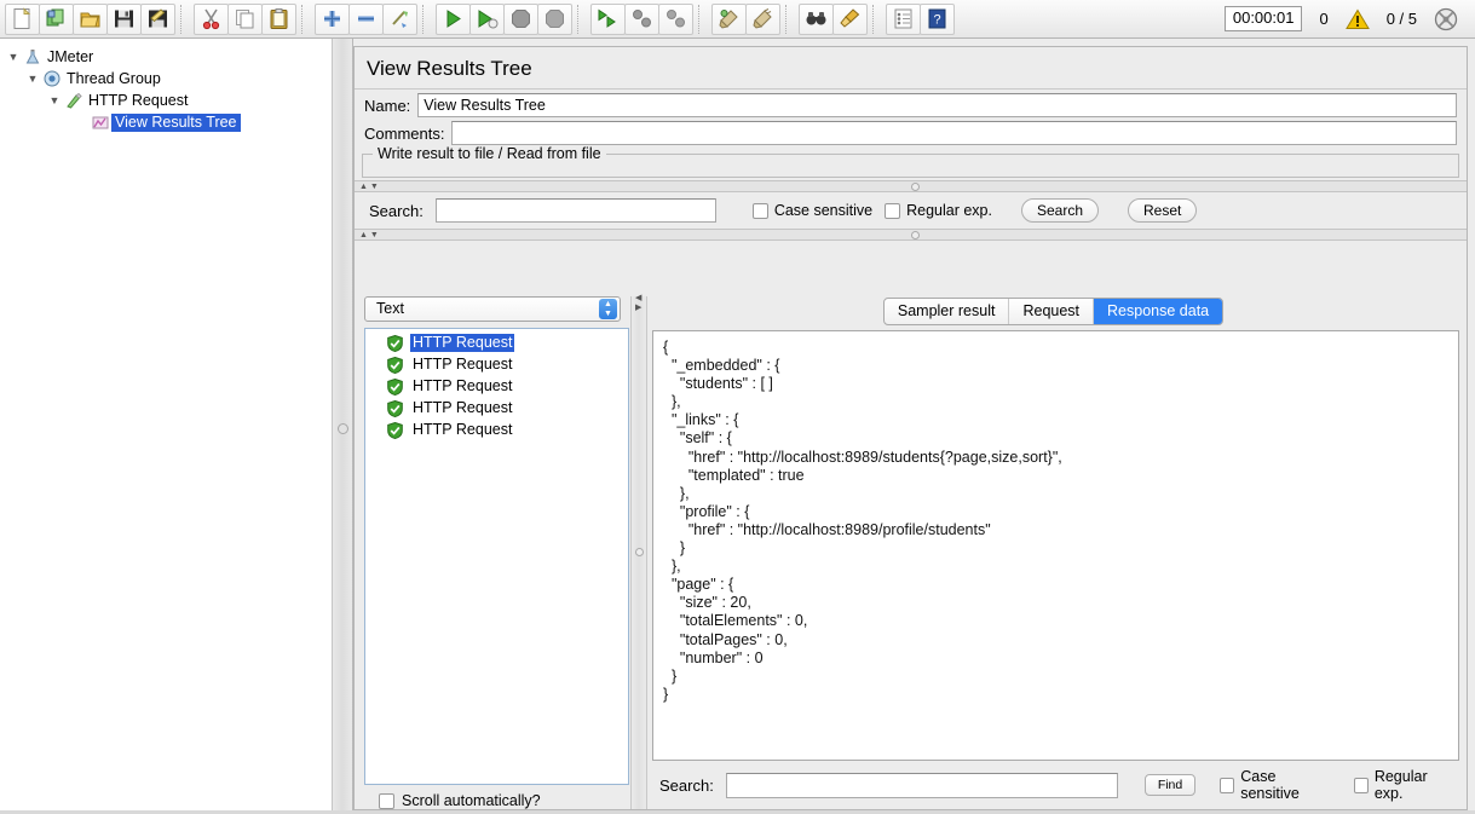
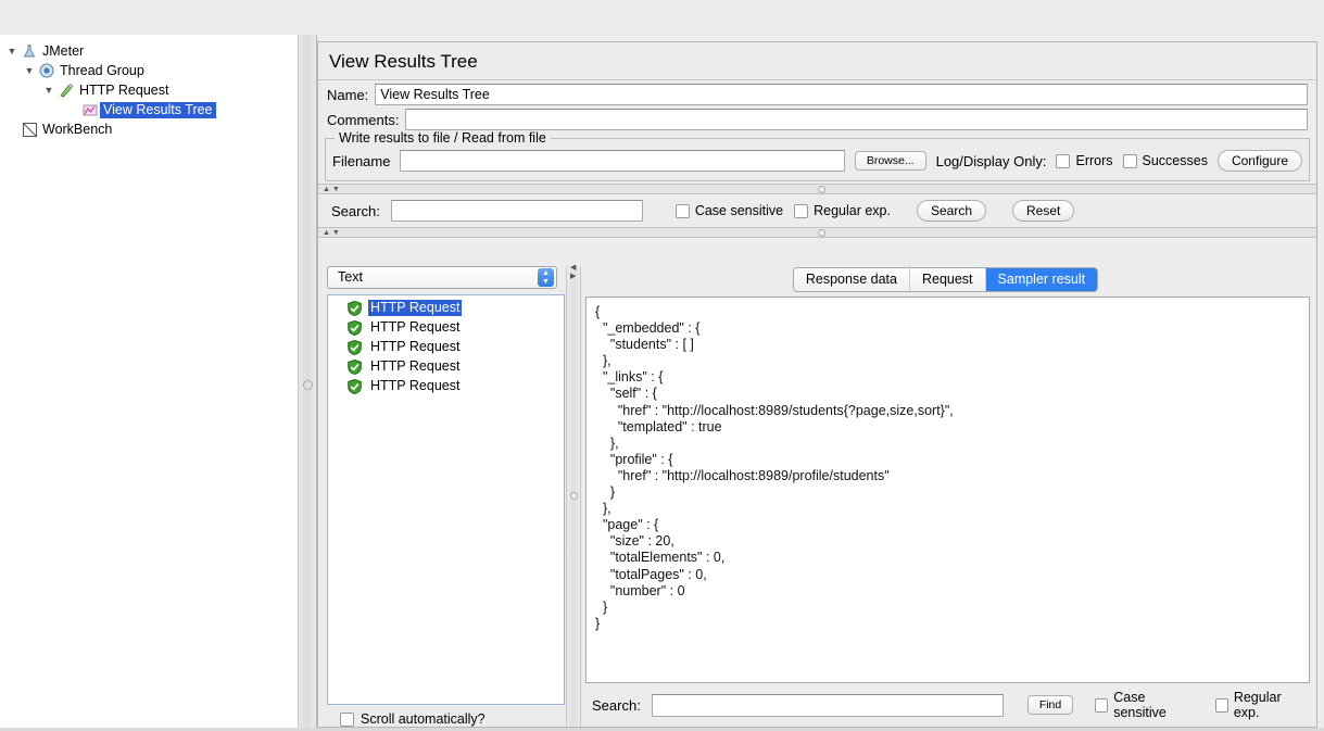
- ?
- 00:00:01
- 0
- 0 / 5
  ▼
  JMeter
  ▼
  Thread Group
  ▼
  HTTP Request
  View Results Tree
+ WorkBench
  View Results Tree
  Name:
  View Results Tree
  Comments:
- Write result to file / Read from file
+ Write results to file / Read from file
+ Filename
+ Browse...
+ Log/Display Only:
+ Errors
+ Successes
+ Configure
  Search:
  Case sensitive
  Regular exp.
  Search
  Reset
  Text
  HTTP Request
  HTTP Request
  HTTP Request
  HTTP Request
  HTTP Request
  Scroll automatically?
- Sampler result
+ Response data
  Request
- Response data
+ Sampler result
  {
  "_embedded" : {
  "students" : [ ]
  },
  "_links" : {
  "self" : {
  "href" : "http://localhost:8989/students{?page,size,sort}",
  "templated" : true
  },
  "profile" : {
  "href" : "http://localhost:8989/profile/students"
  }
  },
  "page" : {
  "size" : 20,
  "totalElements" : 0,
  "totalPages" : 0,
  "number" : 0
  }
  }
  Search:
  Find
  Case sensitive
  Regular exp.
